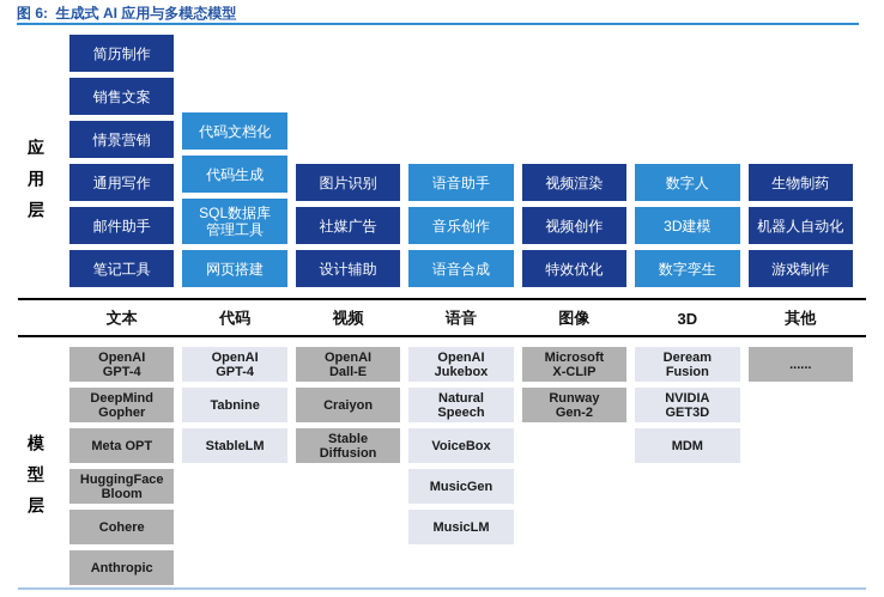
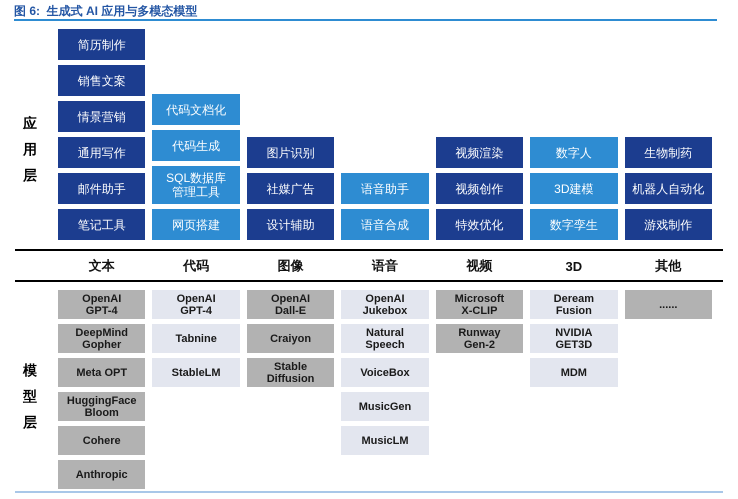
  图 6: 生成式 AI 应用与多模态模型
  应用层
  简历制作
  销售文案
  情景营销
  通用写作
  邮件助手
  笔记工具
  代码文档化
  代码生成
  SQL数据库
  管理工具
  网页搭建
  图片识别
  社媒广告
  设计辅助
  语音助手
- 音乐创作
  语音合成
  视频渲染
  视频创作
  特效优化
  数字人
  3D建模
  数字孪生
  生物制药
  机器人自动化
  游戏制作
  文本
  代码
- 视频
+ 图像
  语音
- 图像
+ 视频
  3D
  其他
  模型层
  OpenAI
  GPT-4
  DeepMind
  Gopher
  Meta OPT
  HuggingFace
  Bloom
  Cohere
  Anthropic
  OpenAI
  GPT-4
  Tabnine
  StableLM
  OpenAI
  Dall-E
  Craiyon
  Stable
  Diffusion
  OpenAI
  Jukebox
  Natural
  Speech
  VoiceBox
  MusicGen
  MusicLM
  Microsoft
  X-CLIP
  Runway
  Gen-2
  Deream
  Fusion
  NVIDIA
  GET3D
  MDM
  ......
